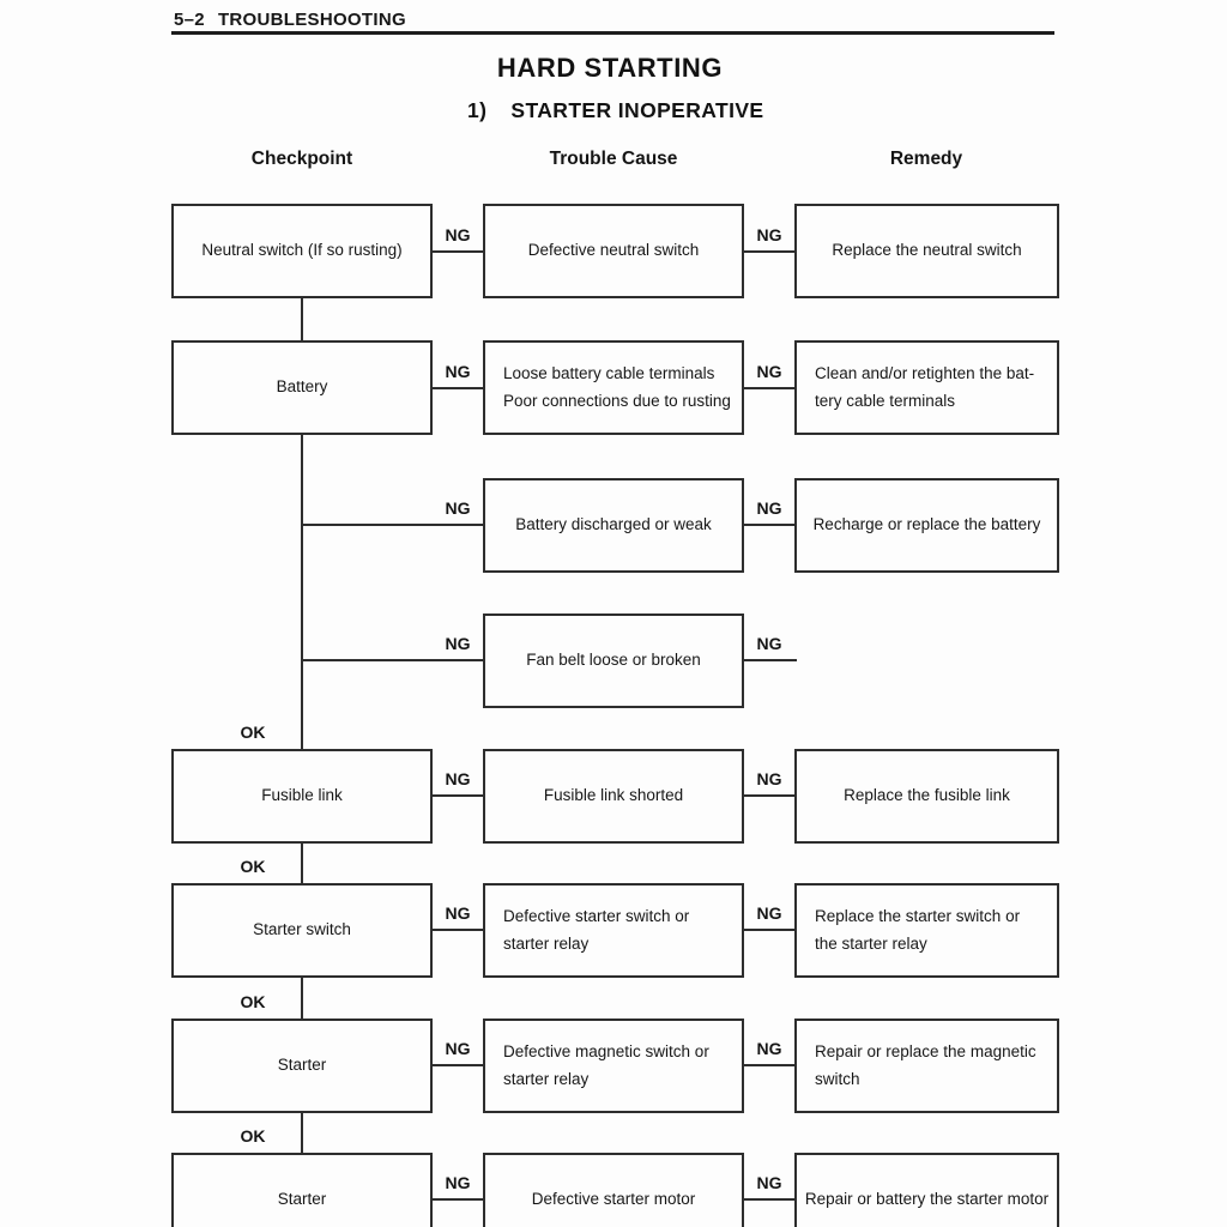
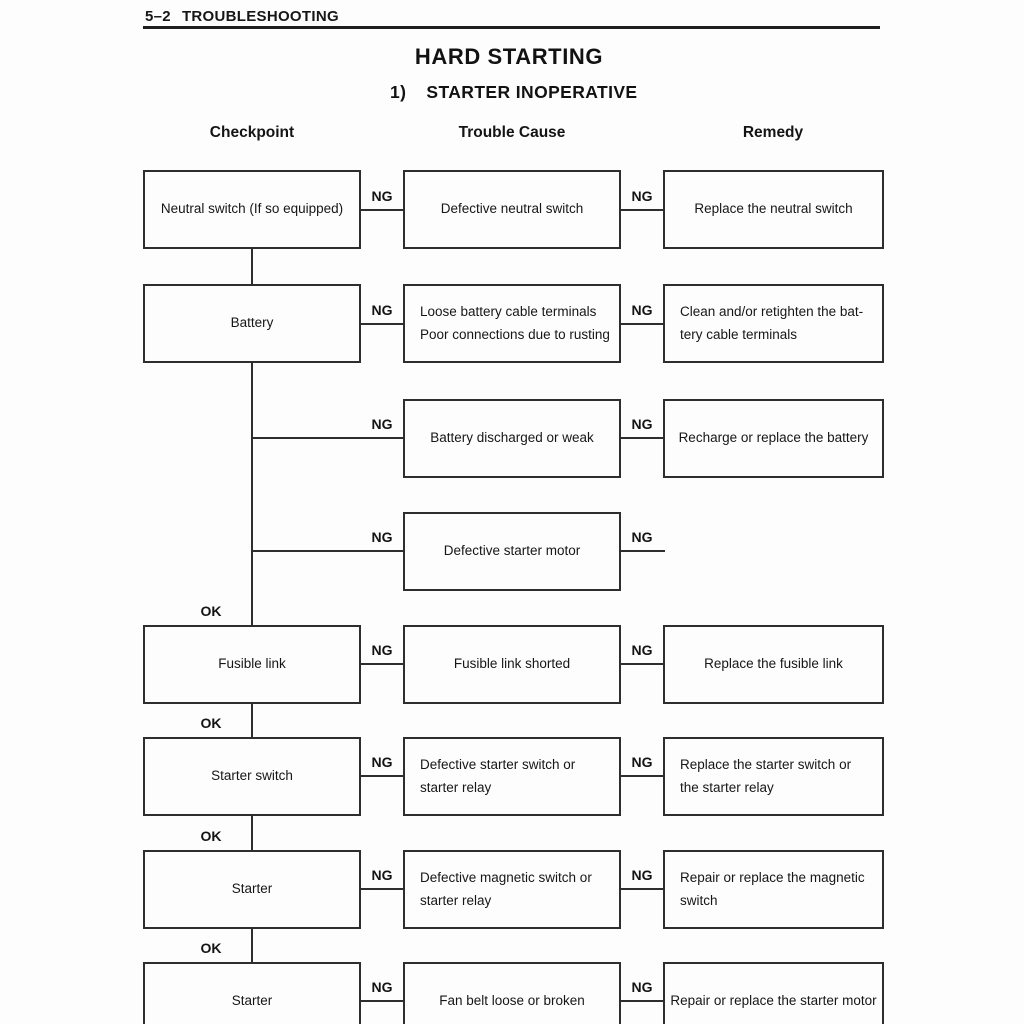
  5–2 TROUBLESHOOTING
  HARD STARTING
  1)
  STARTER INOPERATIVE
  Checkpoint
  Trouble Cause
  Remedy
- Neutral switch (If so rusting)
+ Neutral switch (If so equipped)
  NG
  Defective neutral switch
  NG
  Replace the neutral switch
  Battery
  NG
  Loose battery cable terminals
  Poor connections due to rusting
  NG
  Clean and/or retighten the bat-
  tery cable terminals
  NG
  Battery discharged or weak
  NG
  Recharge or replace the battery
  NG
- Fan belt loose or broken
+ Defective starter motor
  NG
  OK
  Fusible link
  NG
  Fusible link shorted
  NG
  Replace the fusible link
  OK
  Starter switch
  NG
  Defective starter switch or
  starter relay
  NG
  Replace the starter switch or
  the starter relay
  OK
  Starter
  NG
  Defective magnetic switch or
  starter relay
  NG
  Repair or replace the magnetic
  switch
  OK
  Starter
  NG
- Defective starter motor
+ Fan belt loose or broken
  NG
- Repair or battery the starter motor
+ Repair or replace the starter motor
